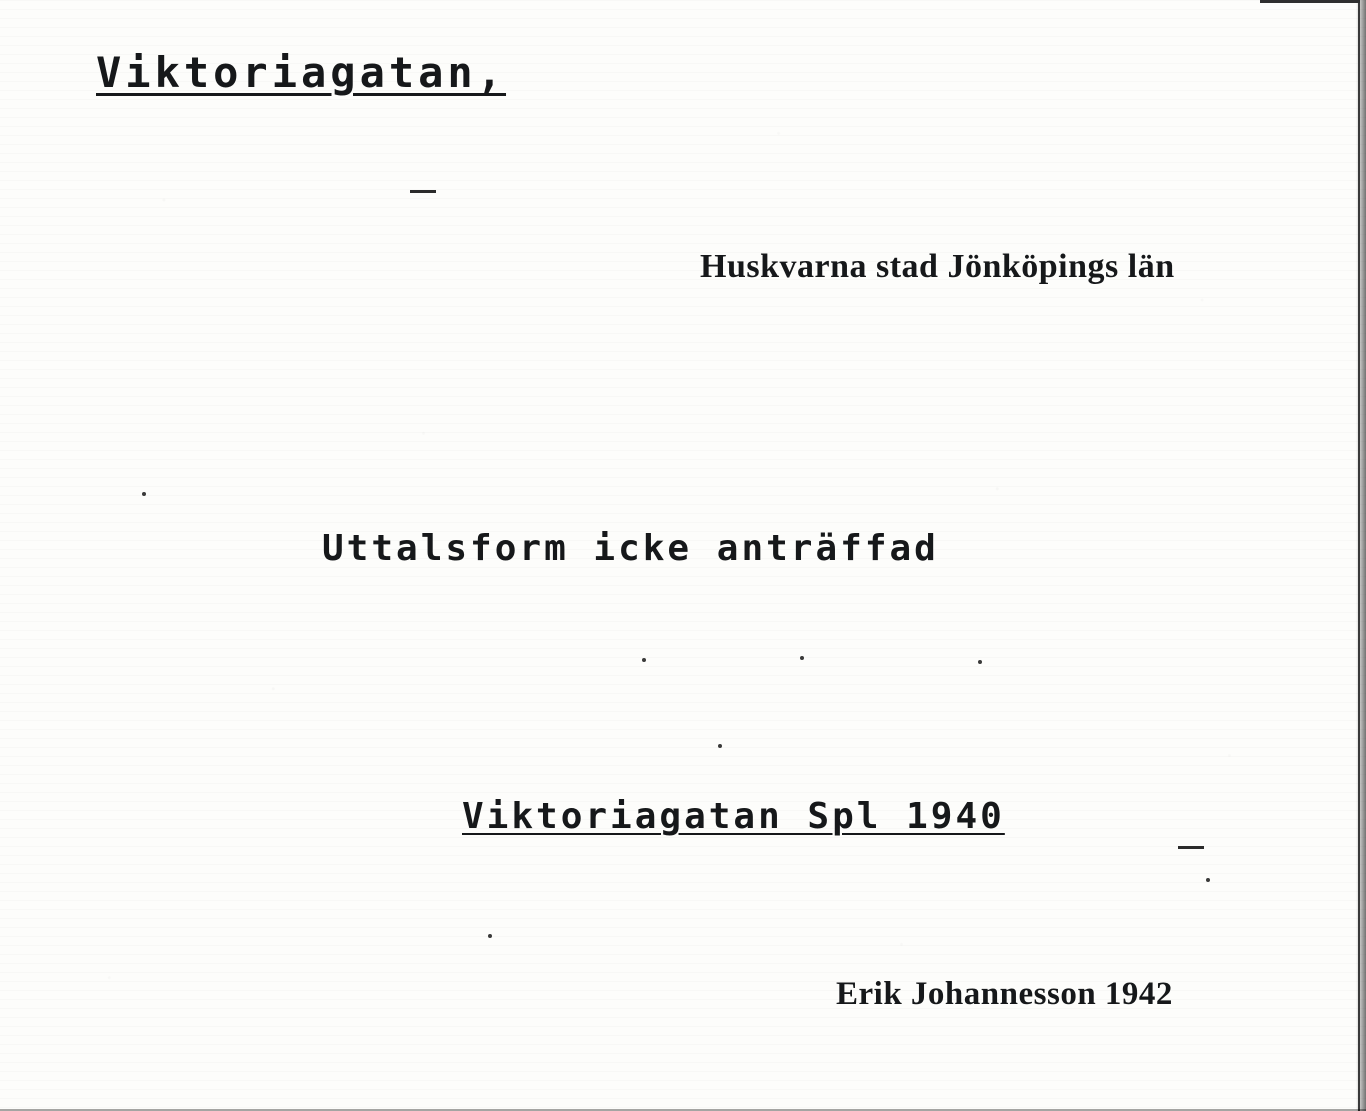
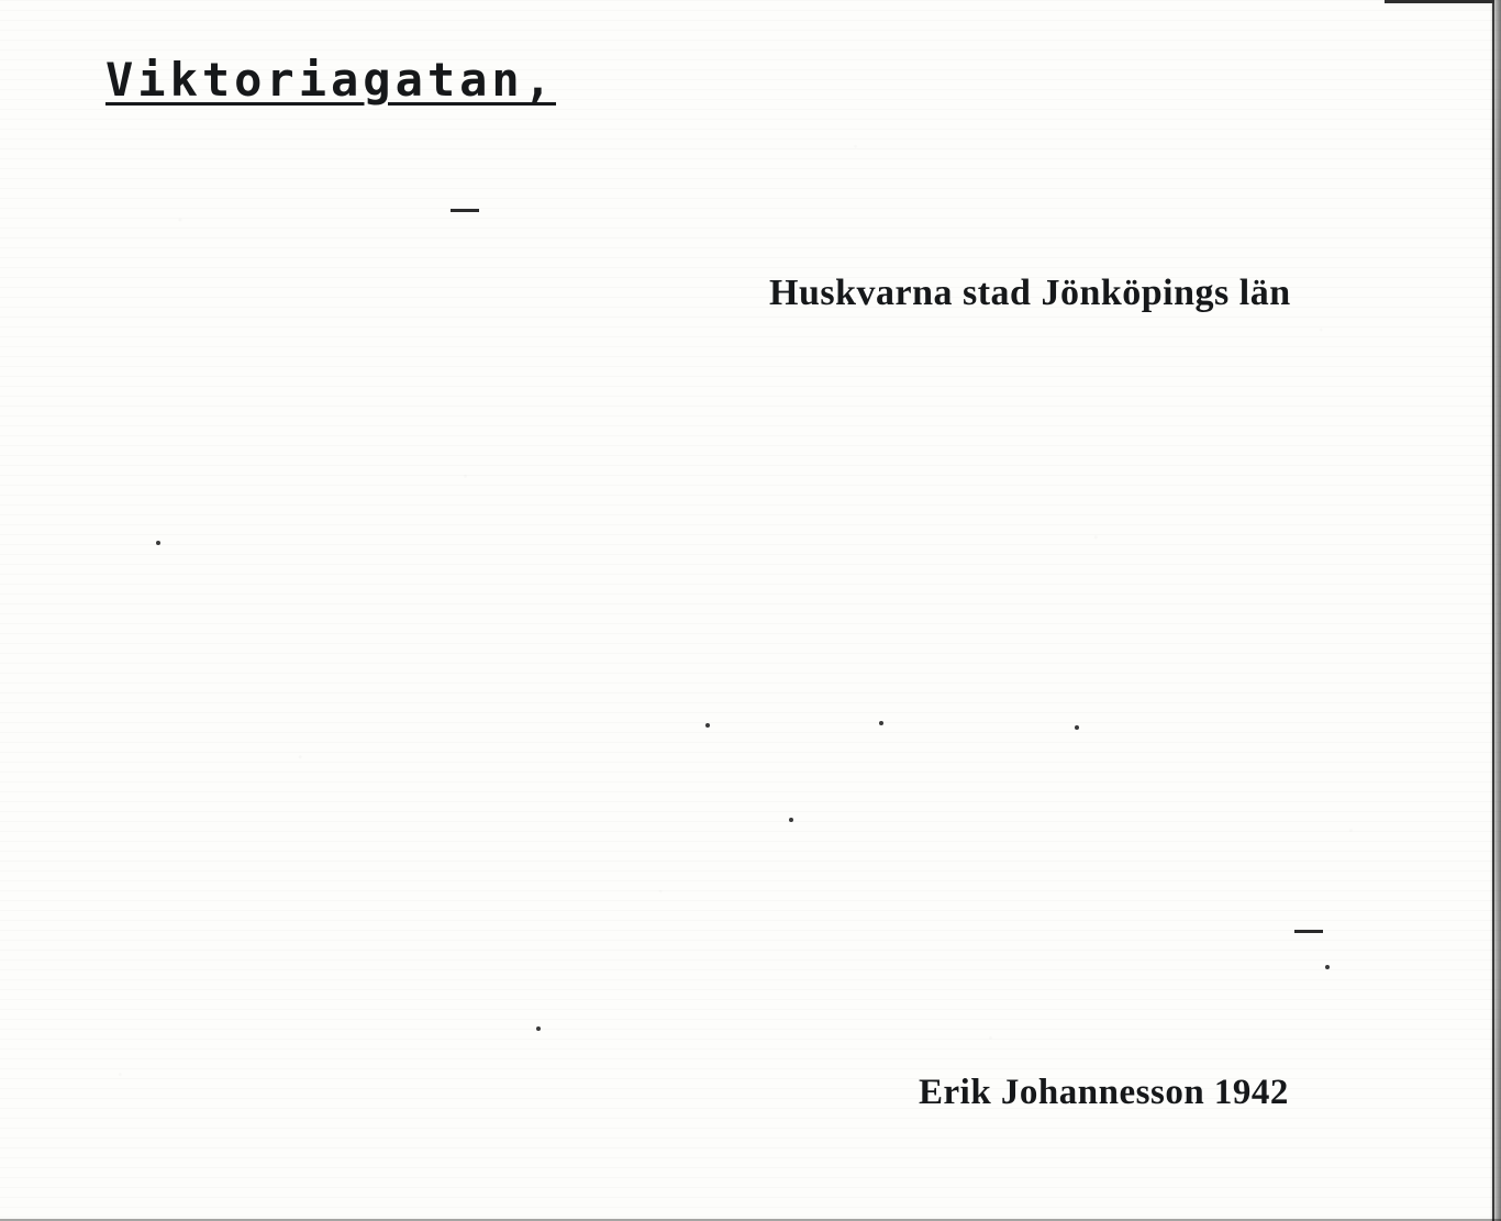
  Viktoriagatan,
  Huskvarna stad Jönköpings län
- Uttalsform icke anträffad
- Viktoriagatan Spl 1940
  Erik Johannesson 1942
